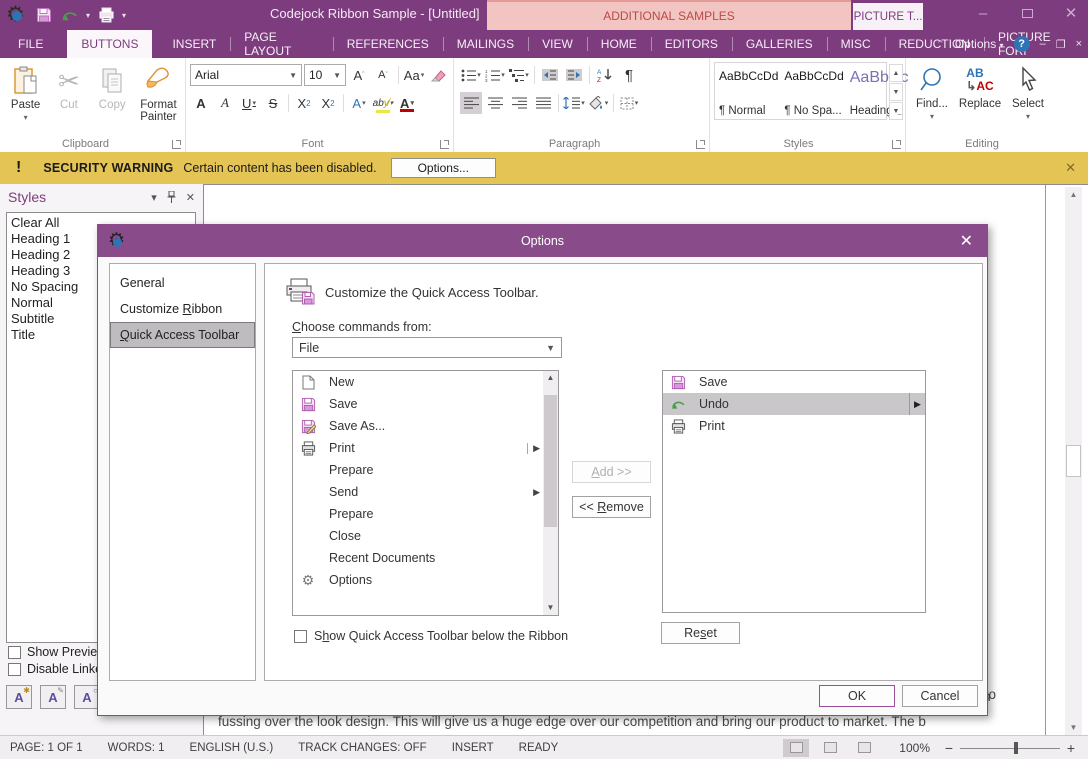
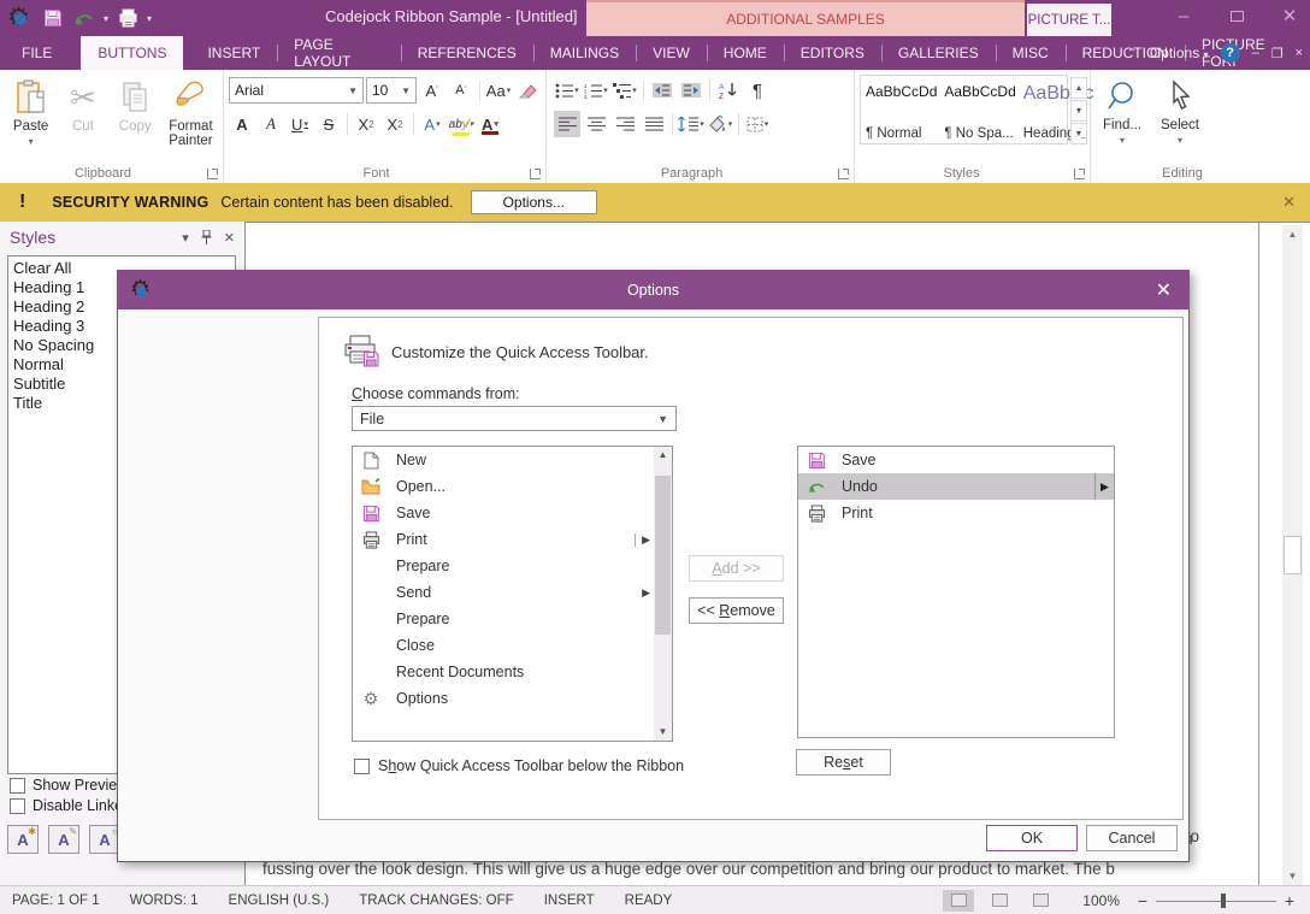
  ▾
  ▾
  Codejock Ribbon Sample - [Untitled]
  ADDITIONAL SAMPLES
  PICTURE T...
  –
  ✕
  FILE
  BUTTONS
  INSERT
  PAGE LAYOUT
  REFERENCES
  MAILINGS
  VIEW
  HOME
  EDITORS
  GALLERIES
  MISC
  REDUCTION
  PICURE FO
  ⌃
  Options ▾
  ?
  –
  ❐
  ×
  Paste
  ▾
  ✂
  Cut
  Copy
  Format Painter
  Clipboard
  Arial
  ▼
  10
  ▼
  A
  A
  Aa
  A
  A
  U
  S
  X
  2
  X
  2
  A
  ab
  y̸
  A
  Font
  ¶
  Paragraph
  AaBbCcDd
  ¶ Normal
  AaBbCcDd
  ¶ No Spa...
  AaBbc
  Headin
  Styles
  Find...
  ▾
- AB
- ↳AC
- Replace
  Select
  ▾
  Editing
  !
  SECURITY WARNING
  Certain content has been disabled.
  Options...
  ✕
  Styles
  ▾
  ✕
  Clear All
  Heading 1
  Heading 2
  Heading 3
  No Spacing
  Normal
  Subtitle
  Title
  Show Previe
  Disable Link
  A
  ✱
  A
  ✎
  A
  ○
  fussing over the look design. This will give us a huge edge over our competition and bring our product to market. The b
  ▲
  ▼
  Options
  ✕
- General
- Customize Ribbon
- Quick Access Toolbar
  Customize the Quick Access Toolbar.
  Choose commands from:
  File
  ▼
  New
+ Open...
  Save
- Save As...
  Print
  ▶
  Prepare
  Send
  ▶
  Prepare
  Close
  Recent Documents
  ⚙
  Options
  ▲
  ▼
  Add >>
  << Remove
  Save
  Undo
  ▶
  Print
  Show Quick Access Toolbar below the Ribbon
  Reset
  OK
  Cancel
  PAGE: 1 OF 1
  WORDS: 1
  ENGLISH (U.S.)
  TRACK CHANGES: OFF
  INSERT
  READY
  100%
  −
  +
